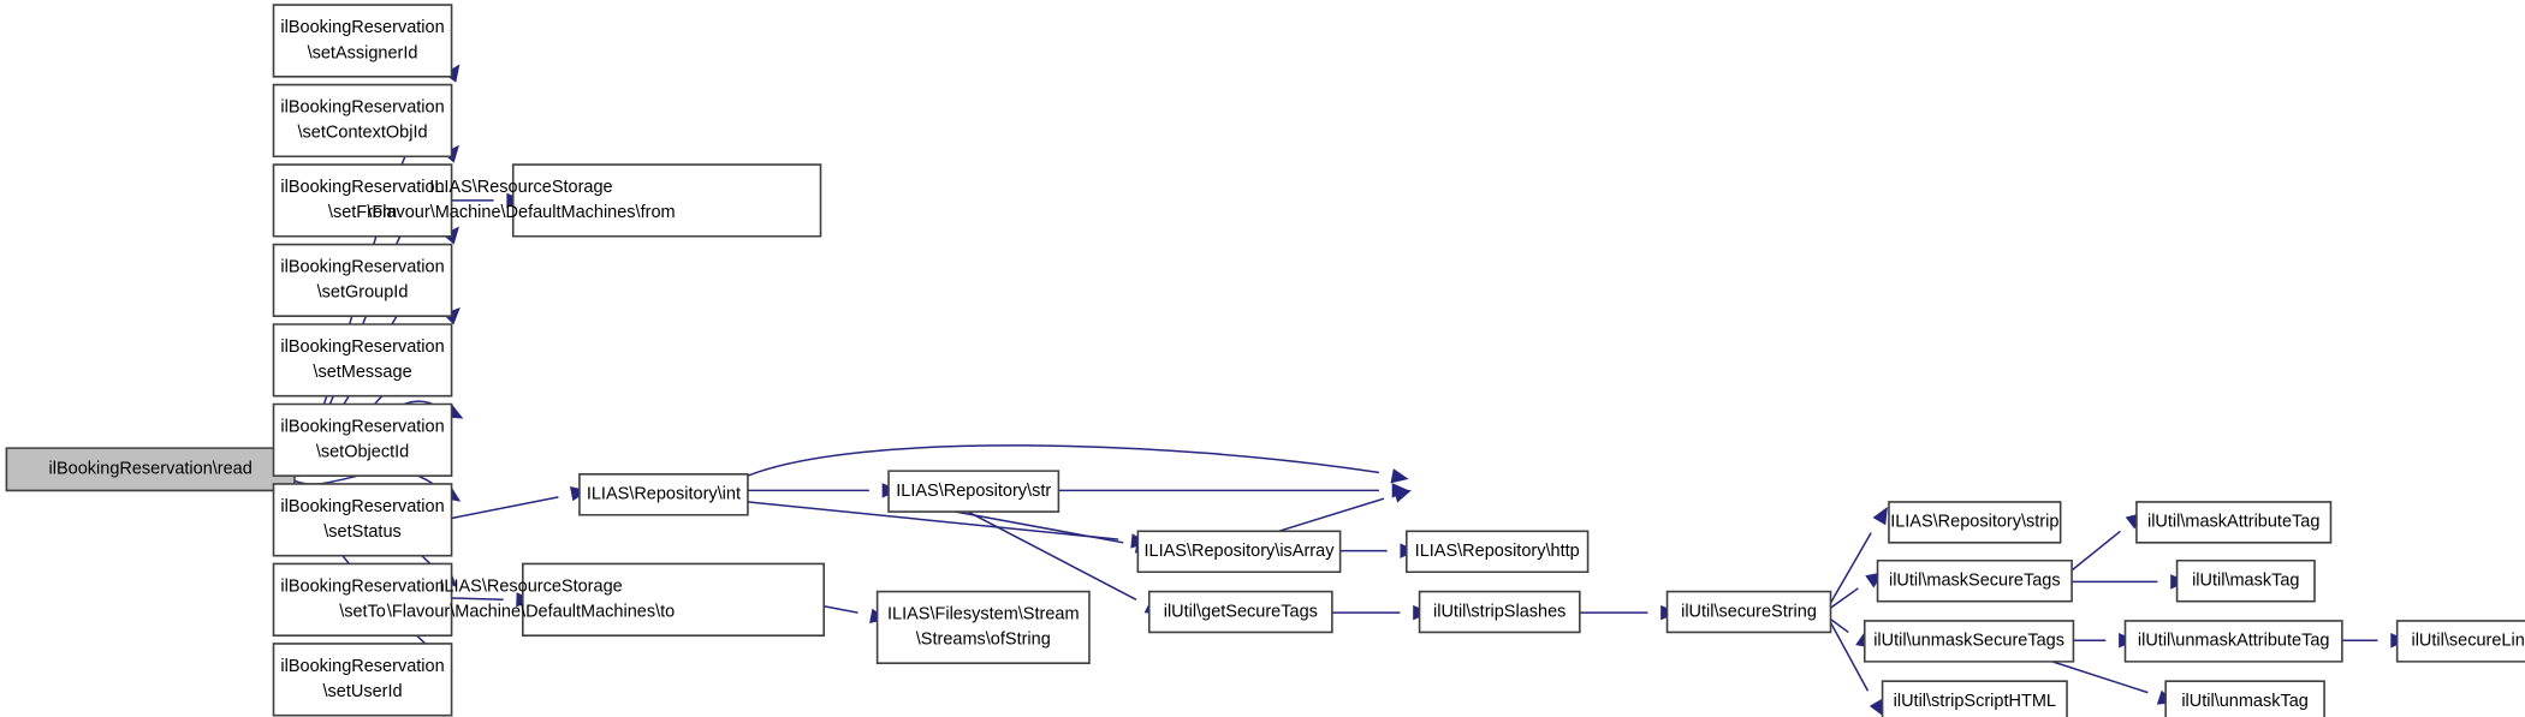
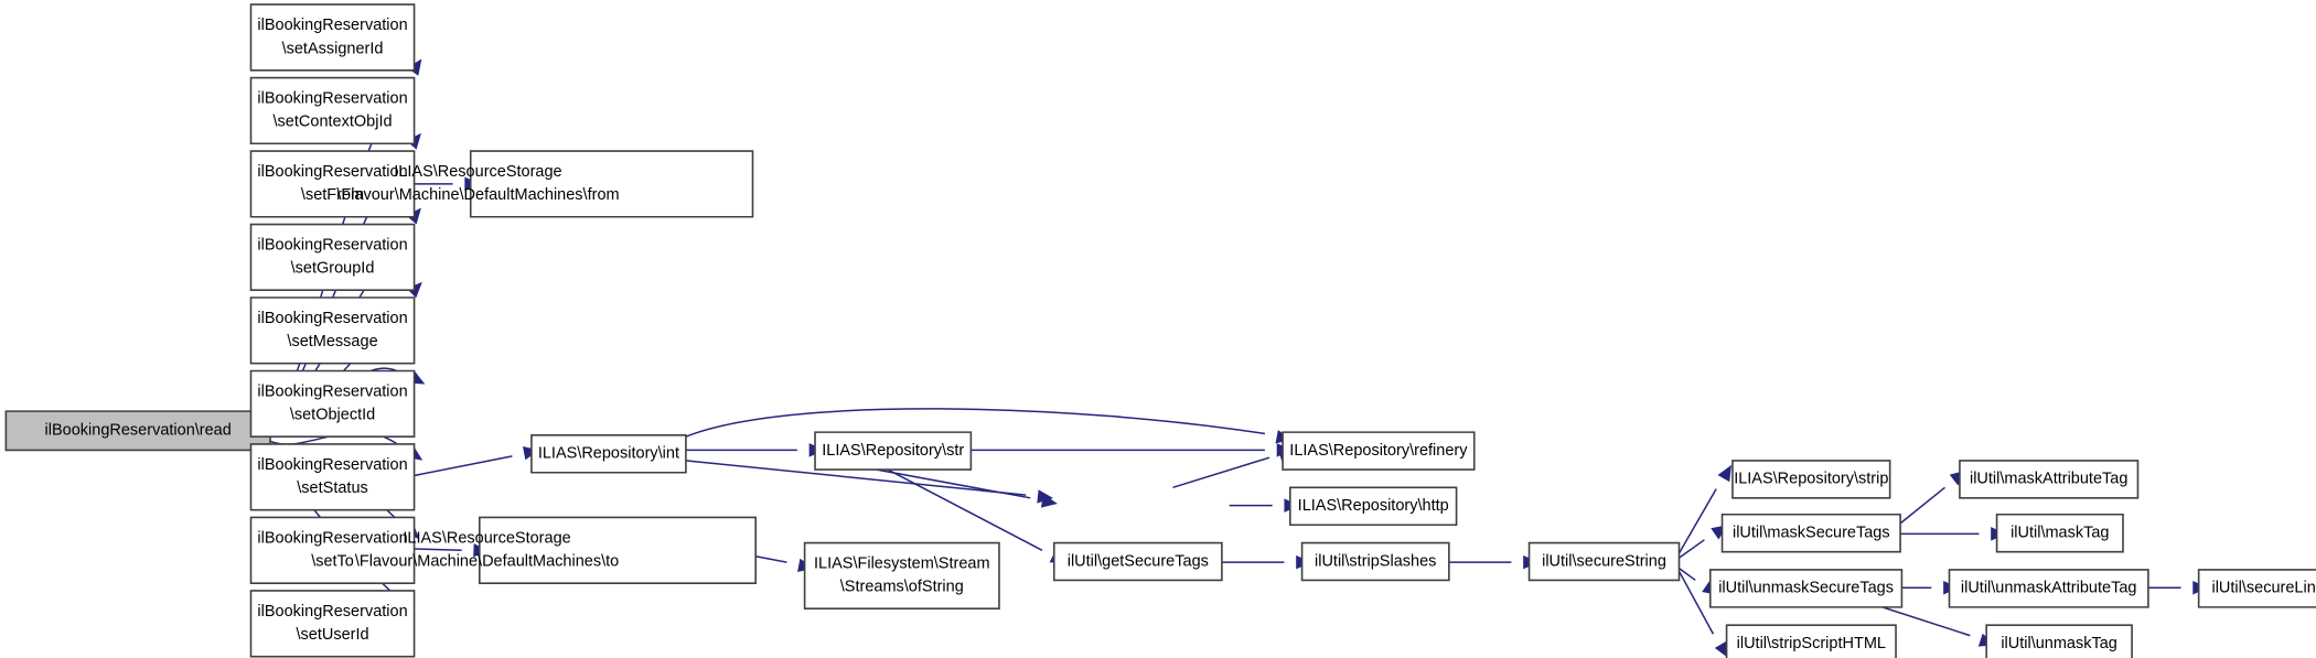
  ilBookingReservation\read
  ilBookingReservation
  \setAssignerId
  ilBookingReservation
  \setContextObjId
  ilBookingReservation
  \setFrom
  ilBookingReservation
  \setGroupId
  ilBookingReservation
  \setMessage
  ilBookingReservation
  \setObjectId
  ilBookingReservation
  \setStatus
  ilBookingReservation
  \setTo
  ilBookingReservation
  \setUserId
  ILIAS\ResourceStorage
  \Flavour\Machine\DefaultMachines\from
  ILIAS\ResourceStorage
  \Flavour\Machine\DefaultMachines\to
  ILIAS\Repository\int
  ILIAS\Filesystem\Stream
  \Streams\ofString
  ILIAS\Repository\str
- ILIAS\Repository\isArray
  ilUtil\getSecureTags
+ ILIAS\Repository\refinery
  ILIAS\Repository\http
  ilUtil\stripSlashes
  ilUtil\secureString
  ILIAS\Repository\strip
  ilUtil\maskSecureTags
  ilUtil\unmaskSecureTags
  ilUtil\stripScriptHTML
  ilUtil\maskAttributeTag
  ilUtil\maskTag
  ilUtil\unmaskAttributeTag
  ilUtil\unmaskTag
  ilUtil\secureLin
